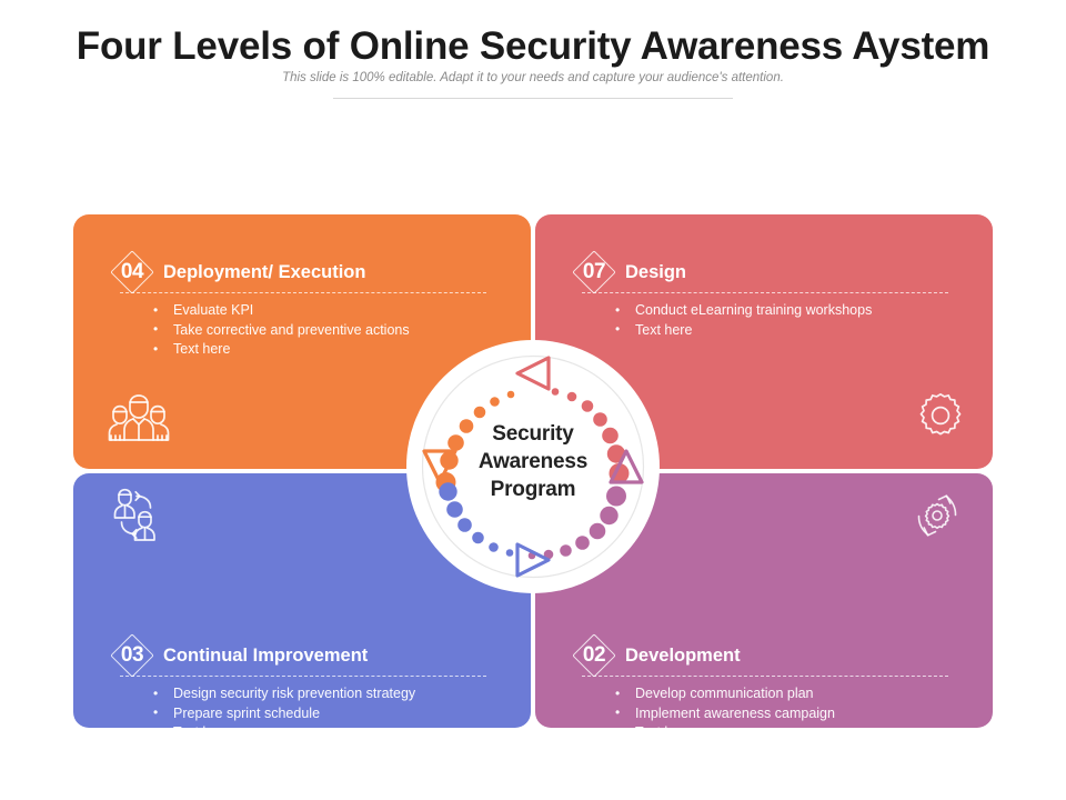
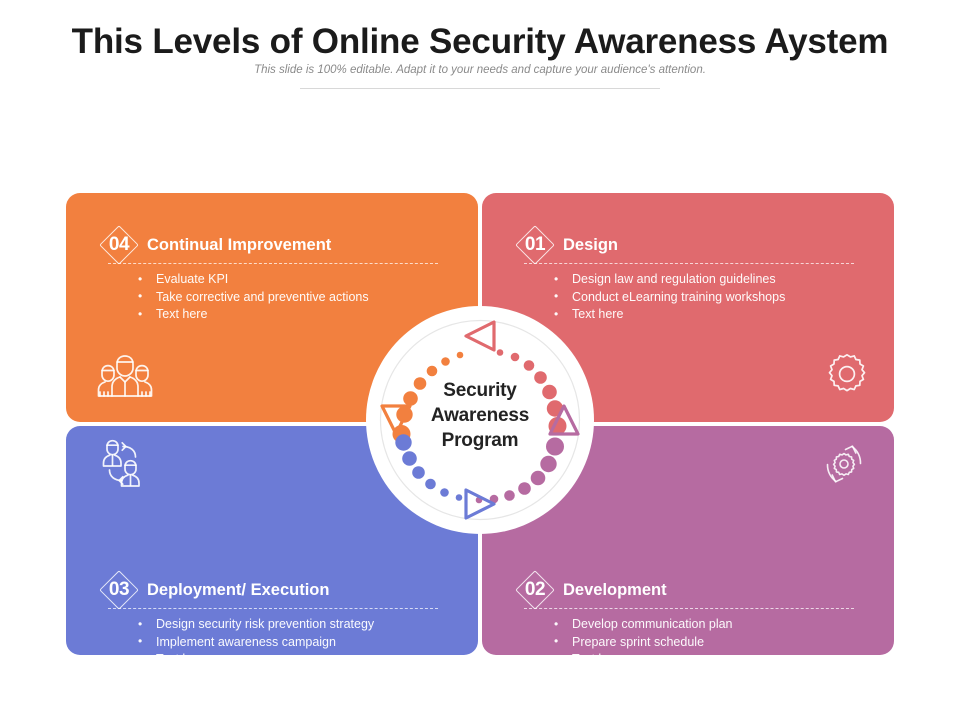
- Four Levels of Online Security Awareness Aystem
+ This Levels of Online Security Awareness Aystem
  This slide is 100% editable. Adapt it to your needs and capture your audience's attention.
  04
- Deployment/ Execution
+ Continual Improvement
  Evaluate KPI
  Take corrective and preventive actions
  Text here
- 07
+ 01
  Design
+ Design law and regulation guidelines
  Conduct eLearning training workshops
  Text here
  03
- Continual Improvement
+ Deployment/ Execution
  Design security risk prevention strategy
- Prepare sprint schedule
+ Implement awareness campaign
  02
  Development
  Develop communication plan
- Implement awareness campaign
+ Prepare sprint schedule
  Security
  Awareness
  Program
